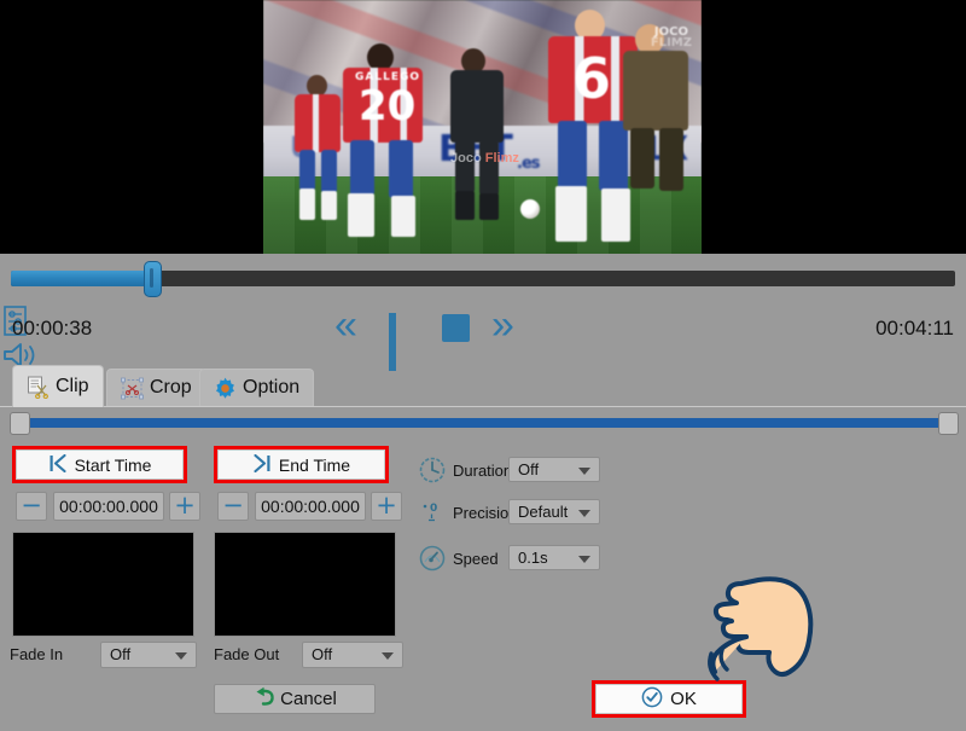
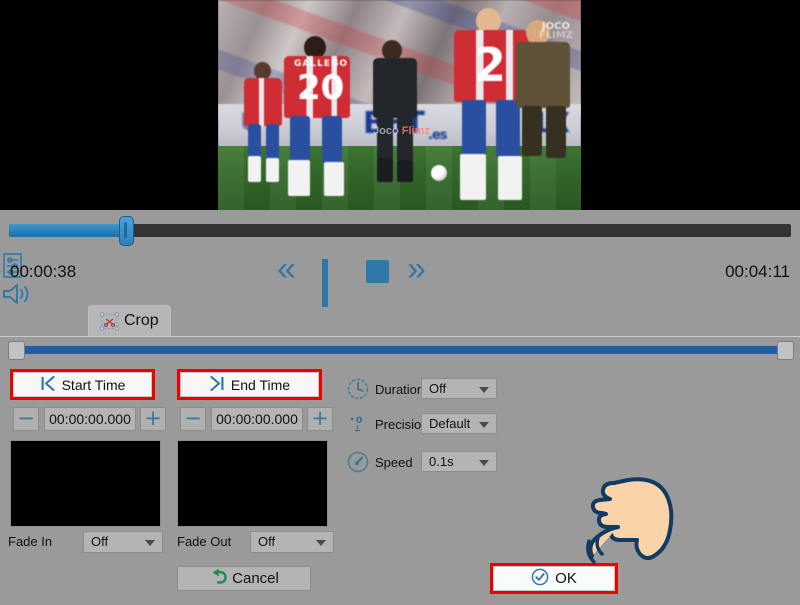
  BET
  .es
  GALLEGO
  20
- 6
+ 2
  Joco Flimz
  JOCO
  FLIMZ
  00:00:38
  «
  »
  00:04:11
- Clip
  Crop
- Option
  Start Time
  End Time
  −
  00:00:00.000
  +
  −
  00:00:00.000
  +
  Fade In
  Off
  Fade Out
  Off
  Duratio
  Off
  0
  Precisio
  Default
  Speed
  0.1s
  Cancel
  OK
